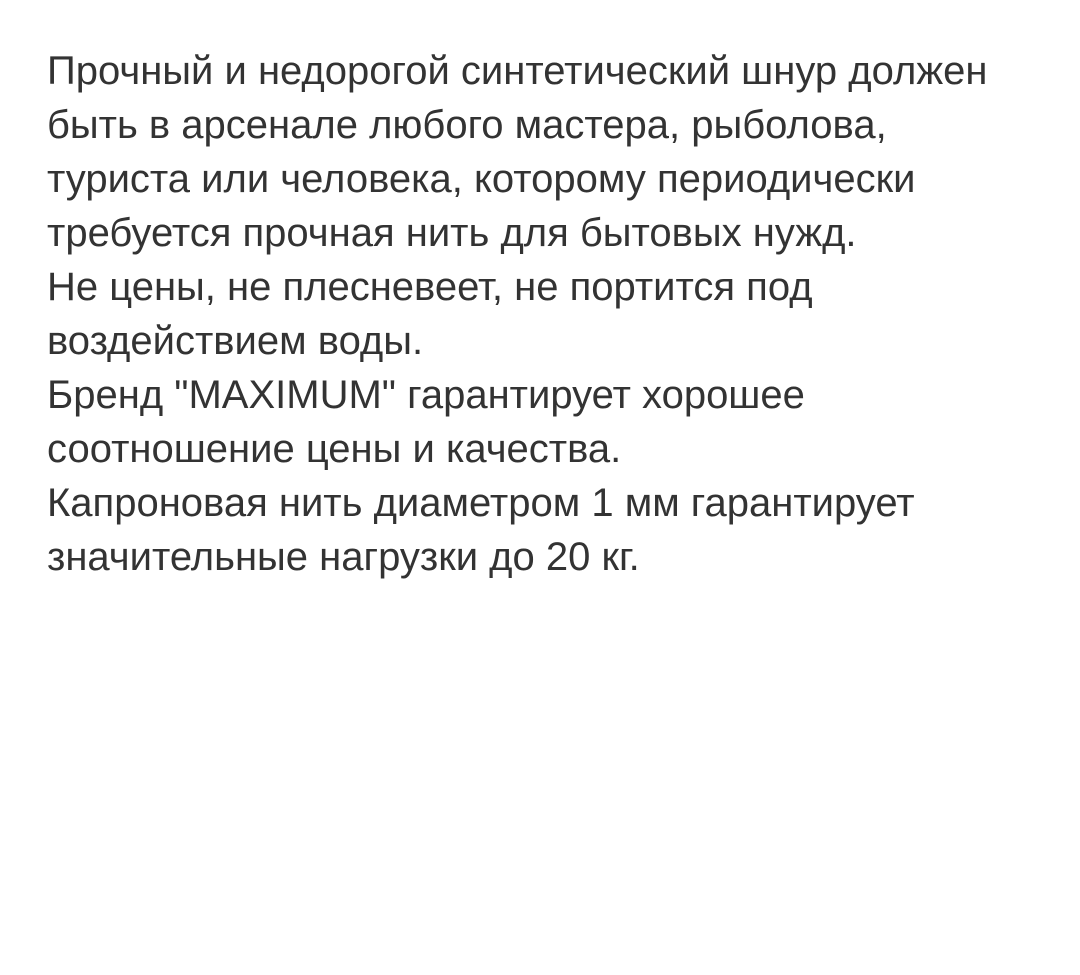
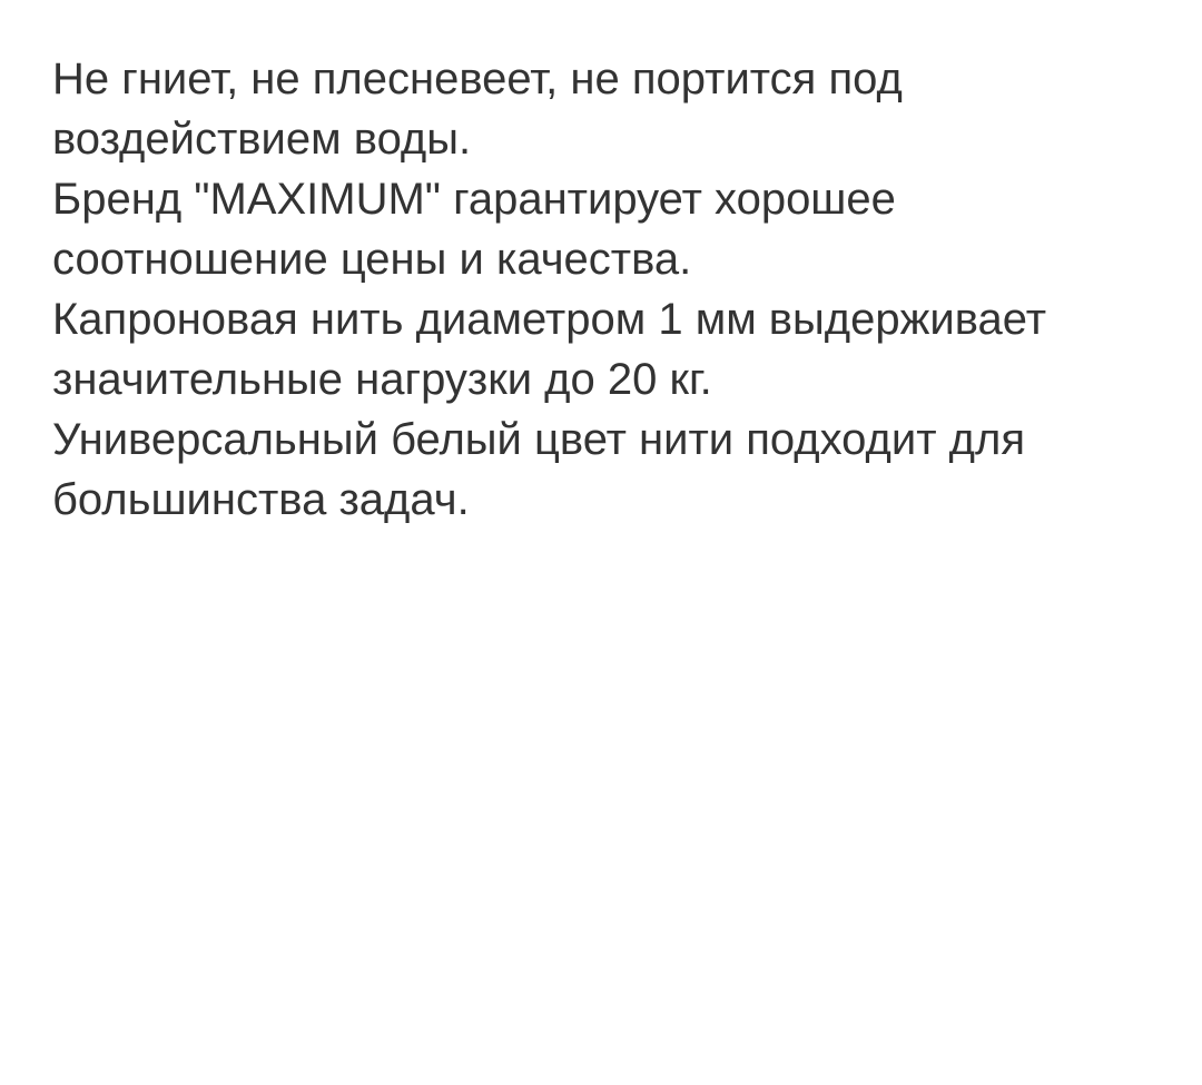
- Прочный и недорогой синтетический шнур должен быть в арсенале любого мастера, рыболова, туриста или человека, которому периодически требуется прочная нить для бытовых нужд.
- Не цены, не плесневеет, не портится под воздействием воды.
+ Не гниет, не плесневеет, не портится под воздействием воды.
  Бренд "MAXIMUM" гарантирует хорошее соотношение цены и качества.
- Капроновая нить диаметром 1 мм гарантирует значительные нагрузки до 20 кг.
+ Капроновая нить диаметром 1 мм выдерживает значительные нагрузки до 20 кг.
+ Универсальный белый цвет нити подходит для большинства задач.
